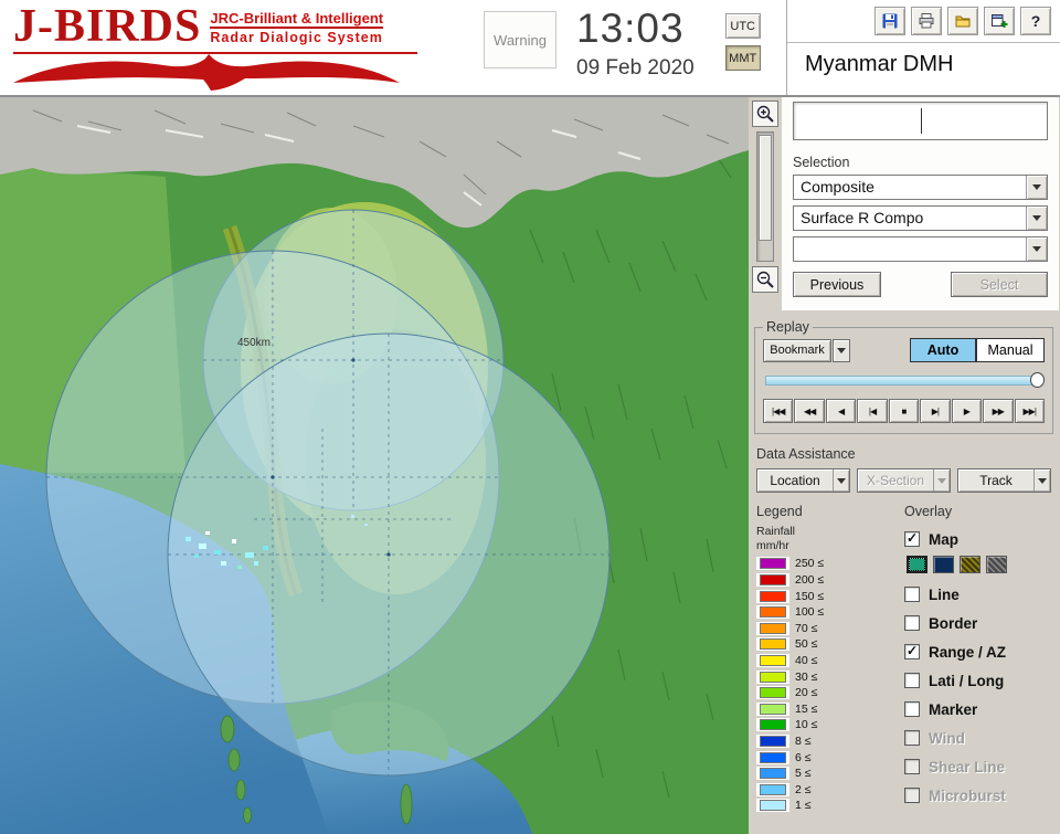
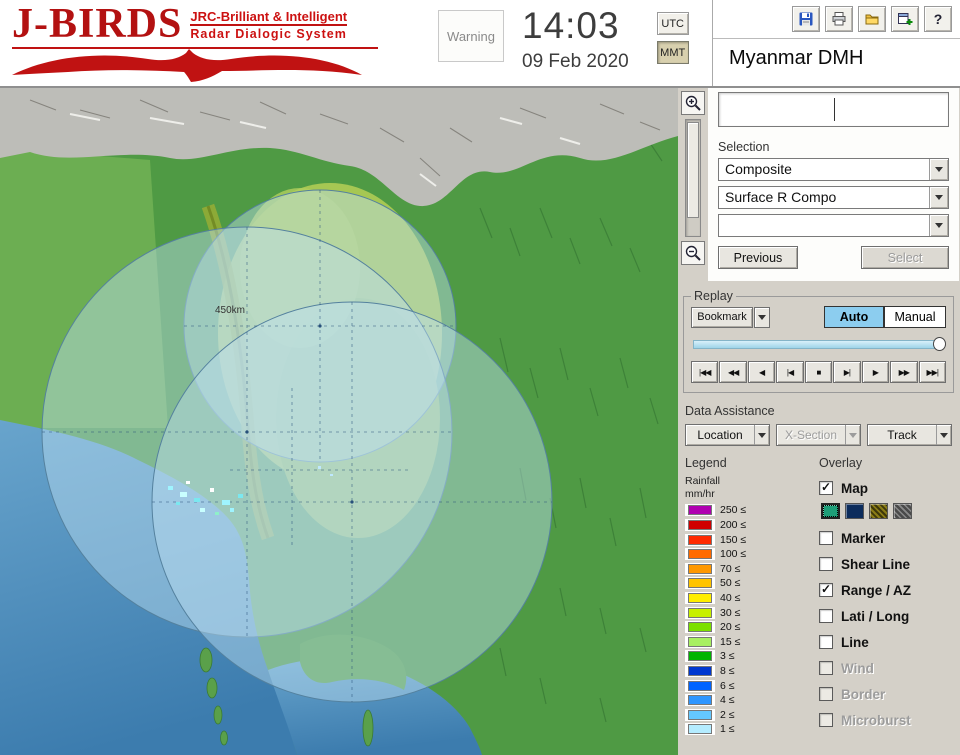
  J-BIRDS
  JRC-Brilliant & Intelligent
  Radar Dialogic System
  Warning
- 13:03
+ 14:03
  09 Feb 2020
  UTC
  MMT
  ?
  Myanmar DMH
  450km
  Selection
  Composite
  Surface R Compo
  Previous
  Select
  Replay
  Bookmark
  Auto
  Manual
  |◀◀
  ◀◀
  ◀
  |◀
  ■
  ▶|
  ▶
  ▶▶
  ▶▶|
  Data Assistance
  Location
  X-Section
  Track
  Legend
  Rainfall
  mm/hr
  250 ≤
  200 ≤
  150 ≤
  100 ≤
  70 ≤
  50 ≤
  40 ≤
  30 ≤
  20 ≤
  15 ≤
- 10 ≤
+ 3 ≤
  8 ≤
  6 ≤
- 5 ≤
+ 4 ≤
  2 ≤
  1 ≤
  Overlay
  ✓
  Map
- Line
+ Marker
- Border
+ Shear Line
  ✓
  Range / AZ
  Lati / Long
- Marker
+ Line
  Wind
- Shear Line
+ Border
  Microburst
